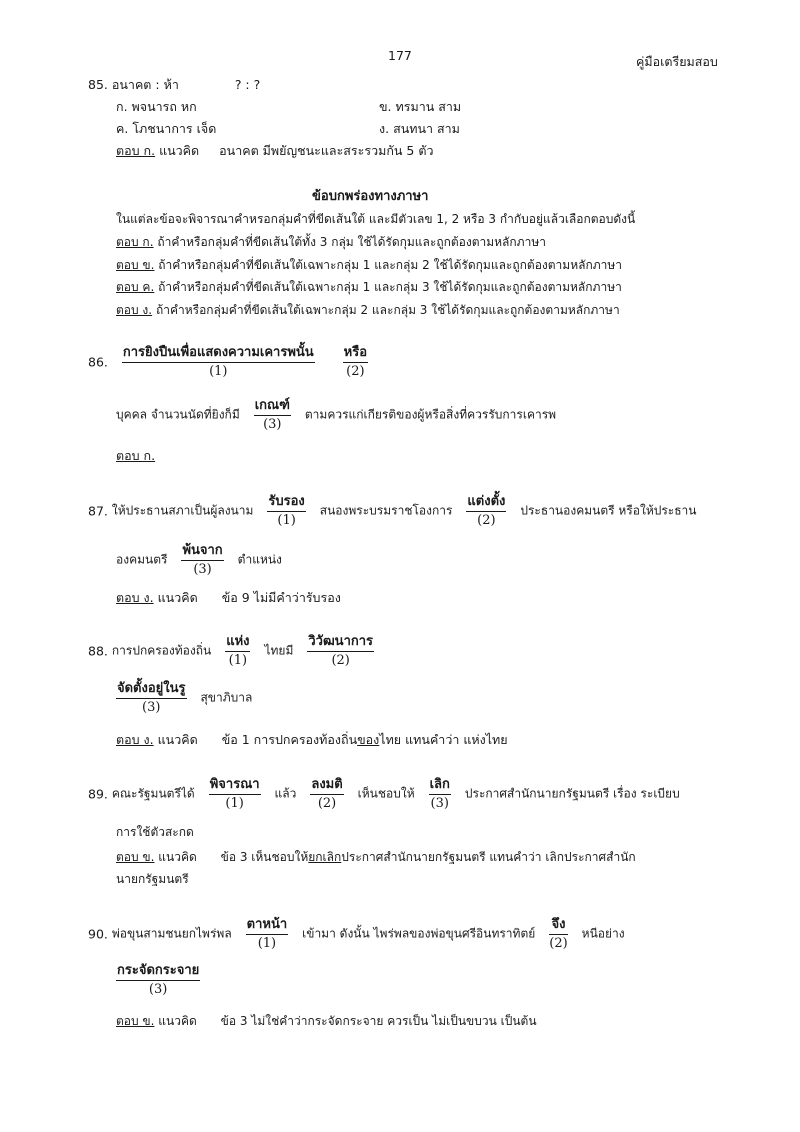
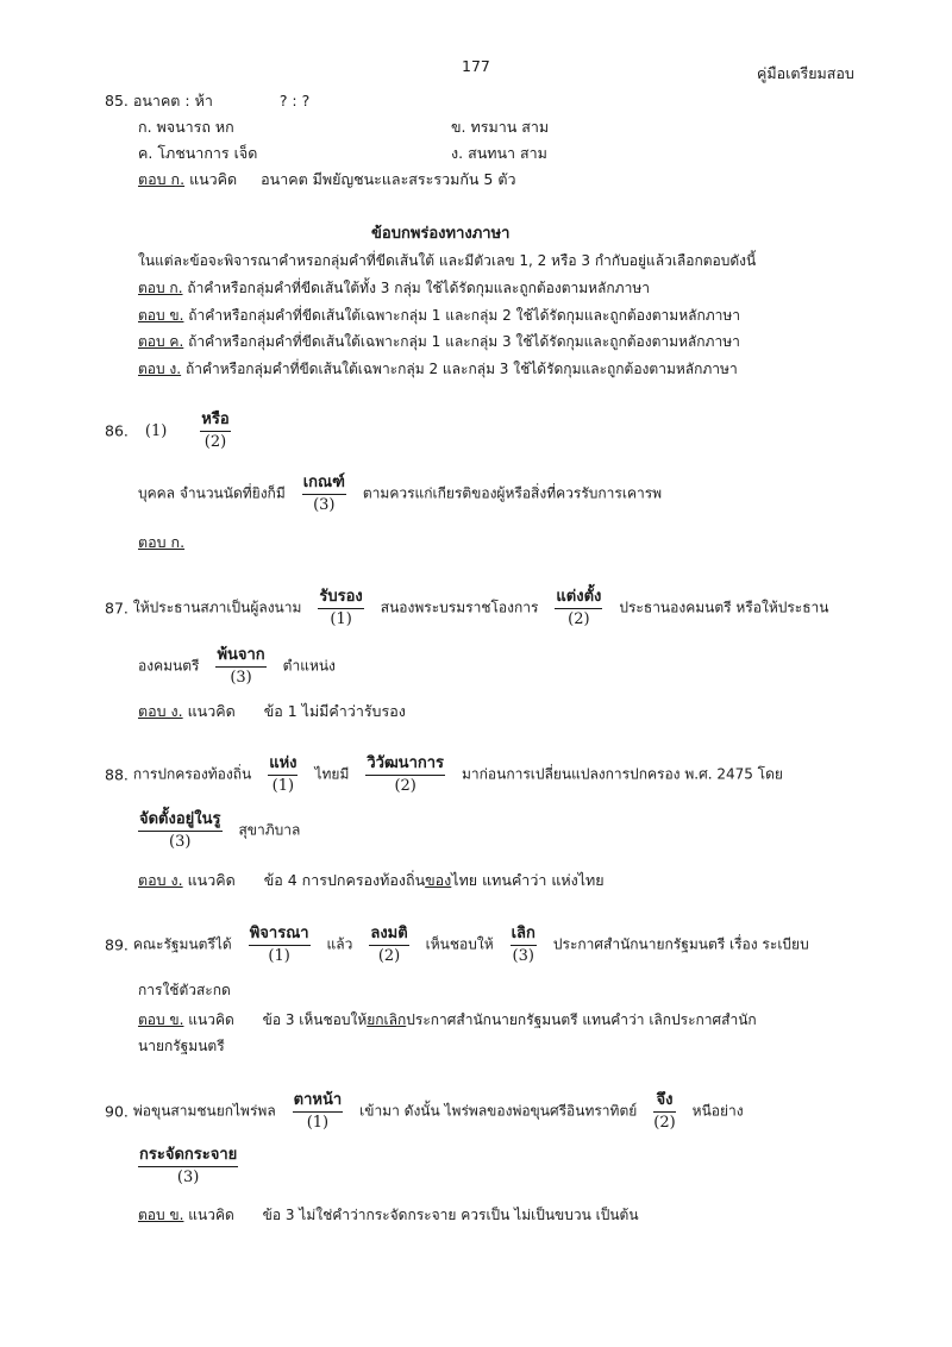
  177
  คู่มือเตรียมสอบ
  85. อนาคต : ห้า ? : ?
  ก. พจนารถ หก
  ข. ทรมาน สาม
  ค. โภชนาการ เจ็ด
  ง. สนทนา สาม
  ตอบ ก. แนวคิด อนาคต มีพยัญชนะและสระรวมกัน 5 ตัว
  ข้อบกพร่องทางภาษา
  ในแต่ละข้อจะพิจารณาคำหรอกลุ่มคำที่ขีดเส้นใต้ และมีตัวเลข 1, 2 หรือ 3 กำกับอยู่แล้วเลือกตอบดังนี้
  ตอบ ก. ถ้าคำหรือกลุ่มคำที่ขีดเส้นใต้ทั้ง 3 กลุ่ม ใช้ได้รัดกุมและถูกต้องตามหลักภาษา
  ตอบ ข. ถ้าคำหรือกลุ่มคำที่ขีดเส้นใต้เฉพาะกลุ่ม 1 และกลุ่ม 2 ใช้ได้รัดกุมและถูกต้องตามหลักภาษา
  ตอบ ค. ถ้าคำหรือกลุ่มคำที่ขีดเส้นใต้เฉพาะกลุ่ม 1 และกลุ่ม 3 ใช้ได้รัดกุมและถูกต้องตามหลักภาษา
  ตอบ ง. ถ้าคำหรือกลุ่มคำที่ขีดเส้นใต้เฉพาะกลุ่ม 2 และกลุ่ม 3 ใช้ได้รัดกุมและถูกต้องตามหลักภาษา
  86.
- การยิงปืนเพื่อแสดงความเคารพนั้น
  (1)
  หรือ
  (2)
  บุคคล จำนวนนัดที่ยิงก็มี
  เกณฑ์
  (3)
  ตามควรแก่เกียรติของผู้หรือสิ่งที่ควรรับการเคารพ
  ตอบ ก.
  87. ให้ประธานสภาเป็นผู้ลงนาม
  รับรอง
  (1)
  สนองพระบรมราชโองการ
  แต่งตั้ง
  (2)
  ประธานองคมนตรี หรือให้ประธาน
  องคมนตรี
  พ้นจาก
  (3)
  ตำแหน่ง
- ตอบ ง. แนวคิด ข้อ 9 ไม่มีคำว่ารับรอง
+ ตอบ ง. แนวคิด ข้อ 1 ไม่มีคำว่ารับรอง
  88. การปกครองท้องถิ่น
  แห่ง
  (1)
  ไทยมี
  วิวัฒนาการ
  (2)
+ มาก่อนการเปลี่ยนแปลงการปกครอง พ.ศ. 2475 โดย
  จัดตั้งอยู่ในรู
  (3)
  สุขาภิบาล
- ตอบ ง. แนวคิด ข้อ 1 การปกครองท้องถิ่นของไทย แทนคำว่า แห่งไทย
+ ตอบ ง. แนวคิด ข้อ 4 การปกครองท้องถิ่นของไทย แทนคำว่า แห่งไทย
  89. คณะรัฐมนตรีได้
  พิจารณา
  (1)
  แล้ว
  ลงมติ
  (2)
  เห็นชอบให้
  เลิก
  (3)
  ประกาศสำนักนายกรัฐมนตรี เรื่อง ระเบียบ
  การใช้ตัวสะกด
  ตอบ ข. แนวคิด ข้อ 3 เห็นชอบให้ยกเลิกประกาศสำนักนายกรัฐมนตรี แทนคำว่า เลิกประกาศสำนัก
  นายกรัฐมนตรี
  90. พ่อขุนสามชนยกไพร่พล
  ตาหน้า
  (1)
  เข้ามา ดังนั้น ไพร่พลของพ่อขุนศรีอินทราทิตย์
  จึง
  (2)
  หนีอย่าง
  กระจัดกระจาย
  (3)
  ตอบ ข. แนวคิด ข้อ 3 ไม่ใช่คำว่ากระจัดกระจาย ควรเป็น ไม่เป็นขบวน เป็นต้น
